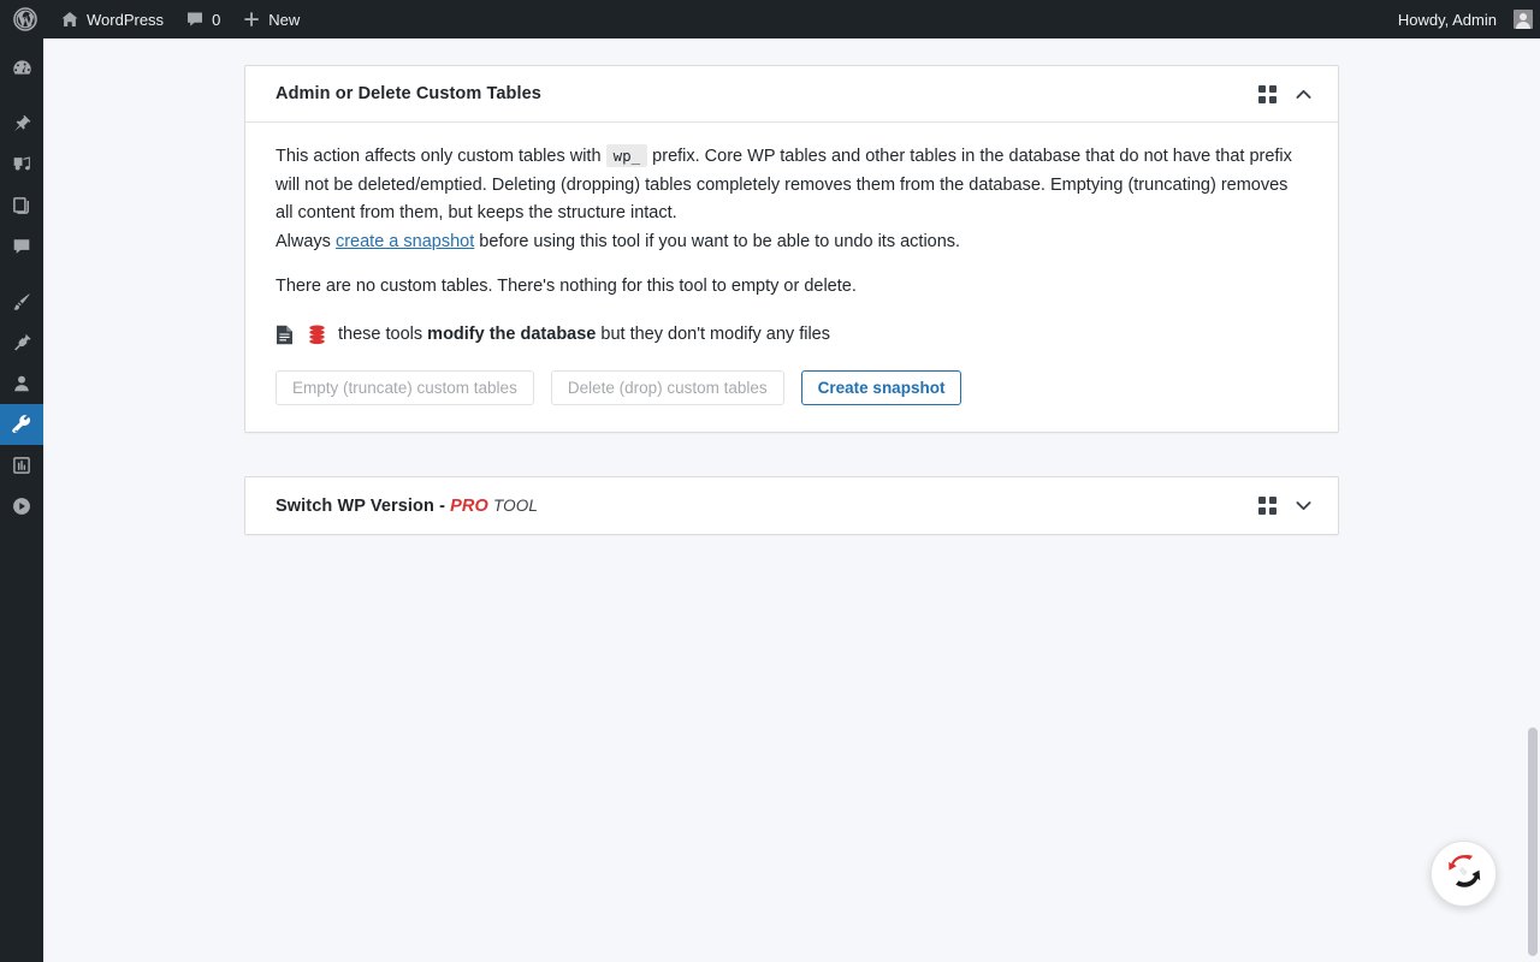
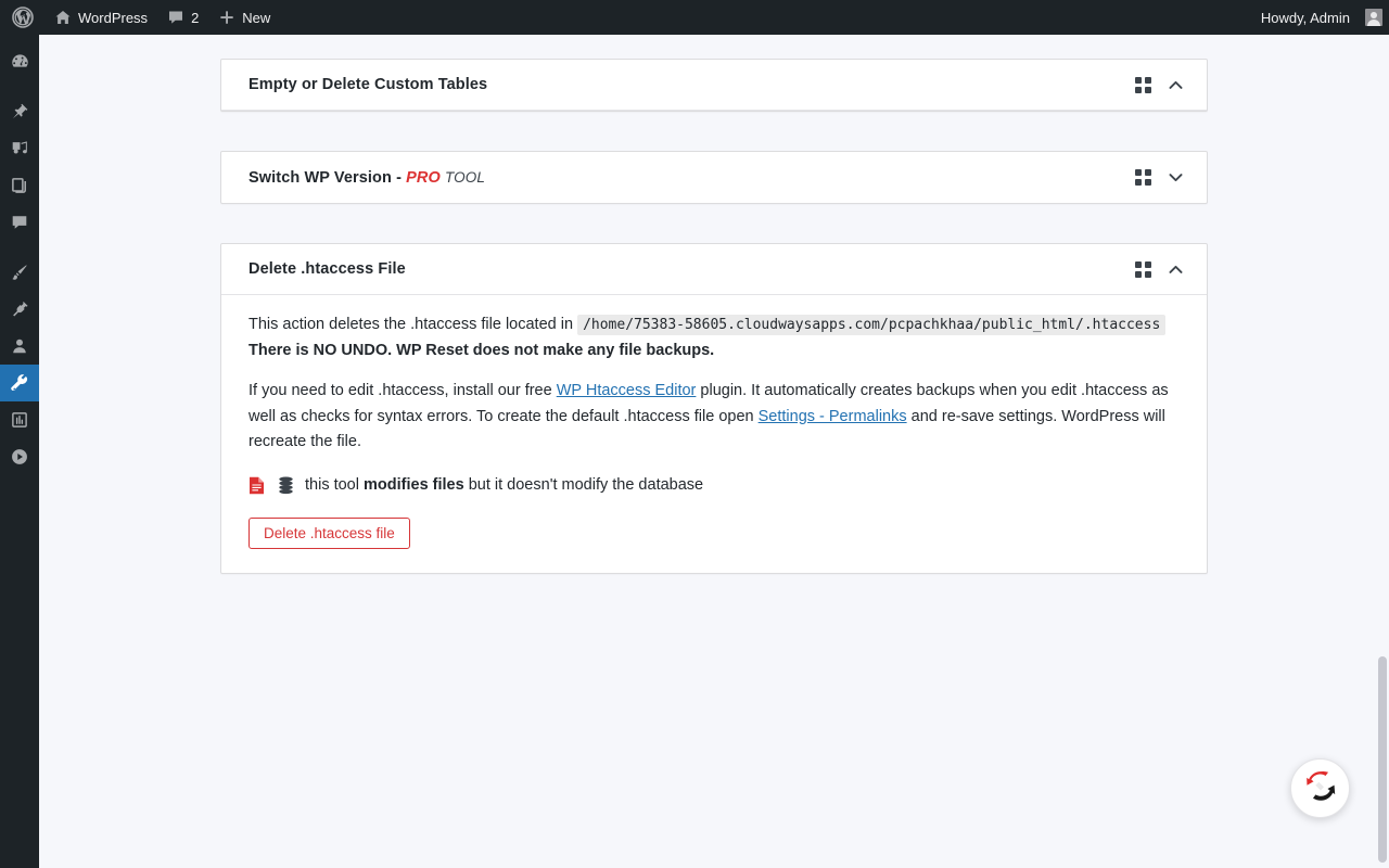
  WordPress
- 0
+ 2
  New
  Howdy, Admin
- Admin or Delete Custom Tables
+ Empty or Delete Custom Tables
- This action affects only custom tables with wp_ prefix. Core WP tables and other tables in the database that do not have that prefix will not be deleted/emptied. Deleting (dropping) tables completely removes them from the database. Emptying (truncating) removes all content from them, but keeps the structure intact.
- Always create a snapshot before using this tool if you want to be able to undo its actions.
- There are no custom tables. There's nothing for this tool to empty or delete.
- these tools modify the database but they don't modify any files
- Empty (truncate) custom tables
- Delete (drop) custom tables
- Create snapshot
  Switch WP Version - PRO TOOL
+ Delete .htaccess File
+ This action deletes the .htaccess file located in /home/75383-58605.cloudwaysapps.com/pcpachkhaa/public_html/.htaccess
+ There is NO UNDO. WP Reset does not make any file backups.
+ If you need to edit .htaccess, install our free WP Htaccess Editor plugin. It automatically creates backups when you edit .htaccess as well as checks for syntax errors. To create the default .htaccess file open Settings - Permalinks and re-save settings. WordPress will recreate the file.
+ this tool modifies files but it doesn't modify the database
+ Delete .htaccess file
